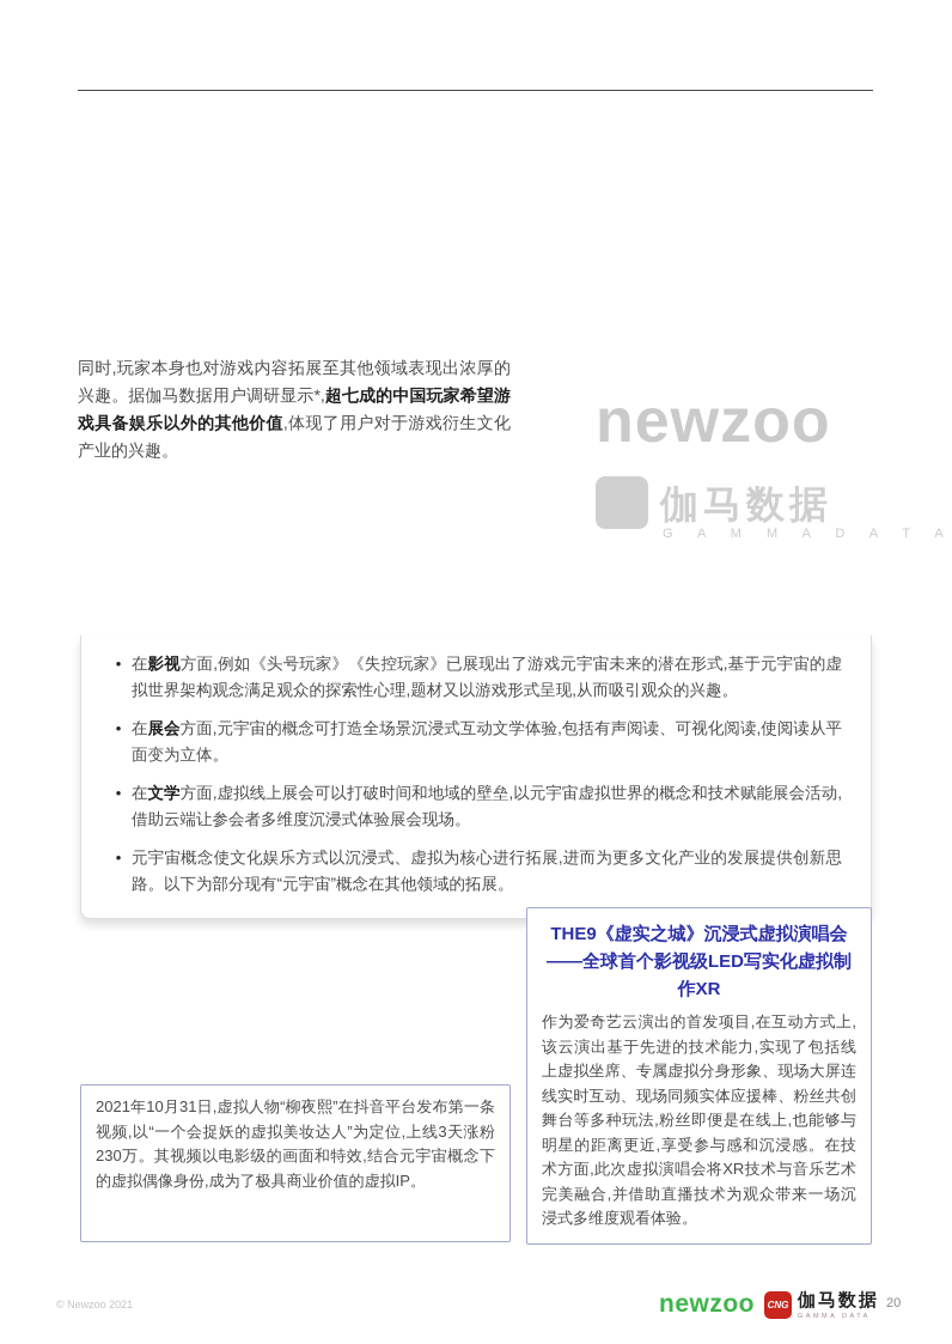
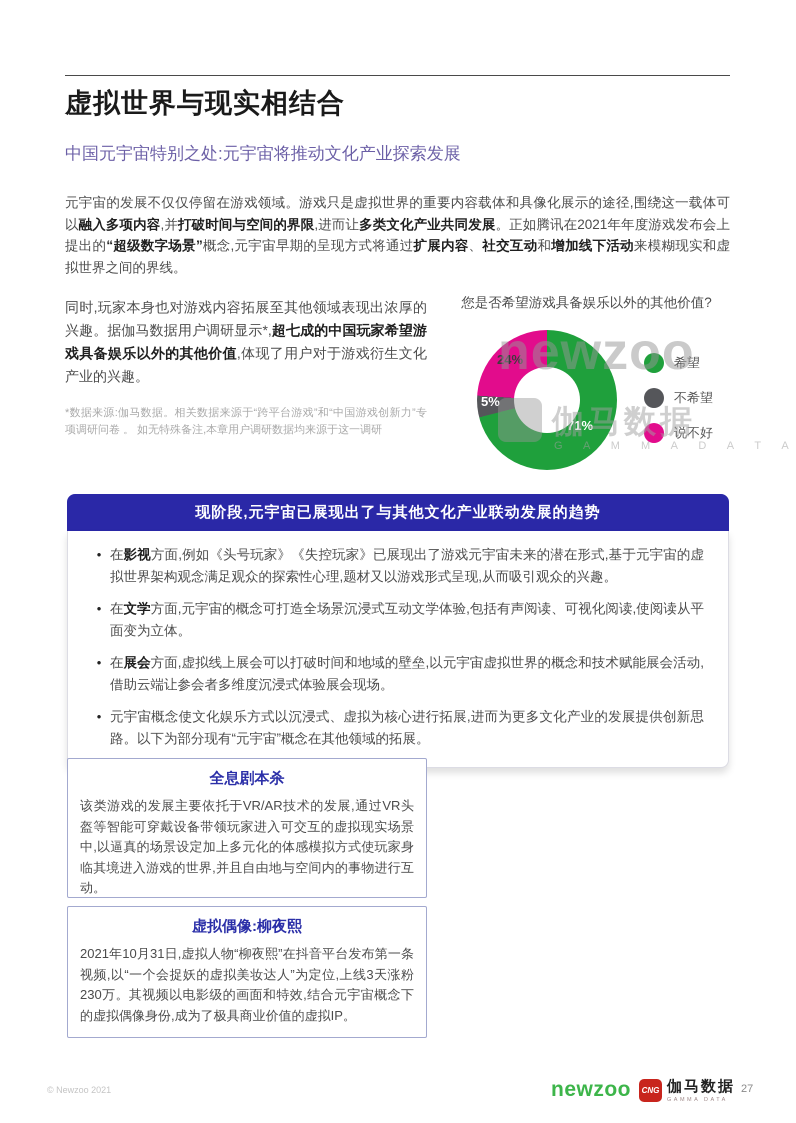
+ 虚拟世界与现实相结合
+ 中国元宇宙特别之处:元宇宙将推动文化产业探索发展
+ 元宇宙的发展不仅仅停留在游戏领域。游戏只是虚拟世界的重要内容载体和具像化展示的途径,围绕这一载体可以融入多项内容,并打破时间与空间的界限,进而让多类文化产业共同发展。正如腾讯在2021年年度游戏发布会上提出的“超级数字场景”概念,元宇宙早期的呈现方式将通过扩展内容、社交互动和增加线下活动来模糊现实和虚拟世界之间的界线。
  同时,玩家本身也对游戏内容拓展至其他领域表现出浓厚的兴趣。据伽马数据用户调研显示*,超七成的中国玩家希望游戏具备娱乐以外的其他价值,体现了用户对于游戏衍生文化产业的兴趣。
+ *数据来源:伽马数据。相关数据来源于“跨平台游戏”和“中国游戏创新力”专项调研问卷 。 如无特殊备注,本章用户调研数据均来源于这一调研
+ 您是否希望游戏具备娱乐以外的其他价值?
+ 71%
+ 5%
+ 24%
+ 希望
+ 不希望
+ 说不好
  newzoo
  伽马数据
  G A M M A D A T A
+ 现阶段,元宇宙已展现出了与其他文化产业联动发展的趋势
  •
  在影视方面,例如《头号玩家》《失控玩家》已展现出了游戏元宇宙未来的潜在形式,基于元宇宙的虚拟世界架构观念满足观众的探索性心理,题材又以游戏形式呈现,从而吸引观众的兴趣。
  •
- 在展会方面,元宇宙的概念可打造全场景沉浸式互动文学体验,包括有声阅读、可视化阅读,使阅读从平面变为立体。
+ 在文学方面,元宇宙的概念可打造全场景沉浸式互动文学体验,包括有声阅读、可视化阅读,使阅读从平面变为立体。
  •
- 在文学方面,虚拟线上展会可以打破时间和地域的壁垒,以元宇宙虚拟世界的概念和技术赋能展会活动,借助云端让参会者多维度沉浸式体验展会现场。
+ 在展会方面,虚拟线上展会可以打破时间和地域的壁垒,以元宇宙虚拟世界的概念和技术赋能展会活动,借助云端让参会者多维度沉浸式体验展会现场。
  •
  元宇宙概念使文化娱乐方式以沉浸式、虚拟为核心进行拓展,进而为更多文化产业的发展提供创新思路。以下为部分现有“元宇宙”概念在其他领域的拓展。
+ 全息剧本杀
+ 该类游戏的发展主要依托于VR/AR技术的发展,通过VR头盔等智能可穿戴设备带领玩家进入可交互的虚拟现实场景中,以逼真的场景设定加上多元化的体感模拟方式使玩家身临其境进入游戏的世界,并且自由地与空间内的事物进行互动。
+ 虚拟偶像:柳夜熙
  2021年10月31日,虚拟人物“柳夜熙”在抖音平台发布第一条视频,以“一个会捉妖的虚拟美妆达人”为定位,上线3天涨粉230万。其视频以电影级的画面和特效,结合元宇宙概念下的虚拟偶像身份,成为了极具商业价值的虚拟IP。
- THE9《虚实之城》沉浸式虚拟演唱会——全球首个影视级LED写实化虚拟制作XR
- 作为爱奇艺云演出的首发项目,在互动方式上,该云演出基于先进的技术能力,实现了包括线上虚拟坐席、专属虚拟分身形象、现场大屏连线实时互动、现场同频实体应援棒、粉丝共创舞台等多种玩法,粉丝即便是在线上,也能够与明星的距离更近,享受参与感和沉浸感。在技术方面,此次虚拟演唱会将XR技术与音乐艺术完美融合,并借助直播技术为观众带来一场沉浸式多维度观看体验。
  © Newzoo 2021
  newzoo
  CNG
  伽马数据
- 20
+ 27
